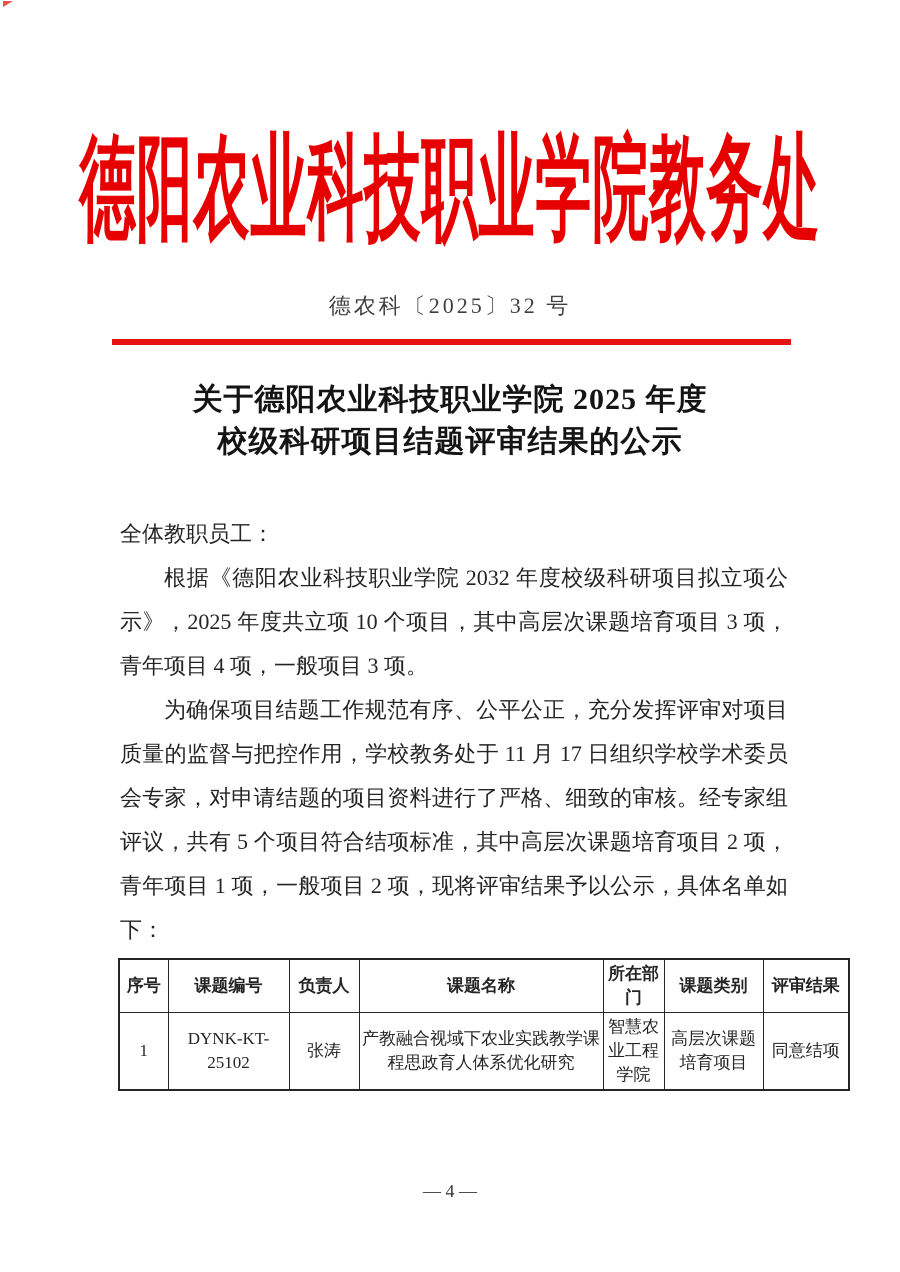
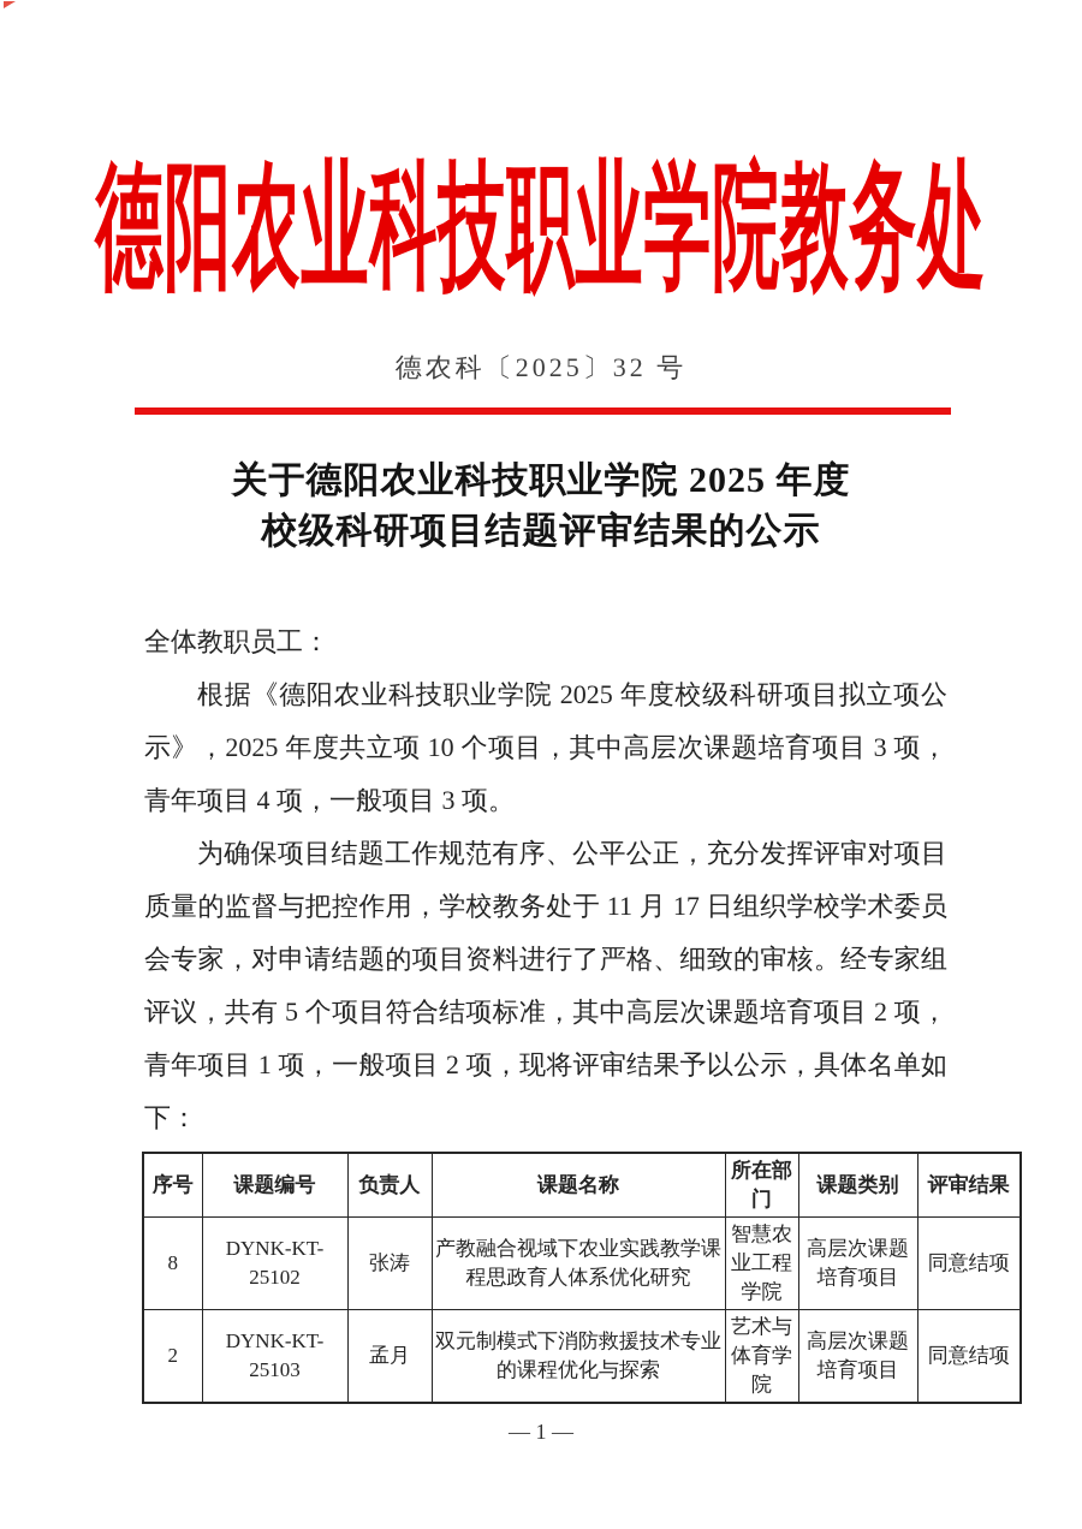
  德阳农业科技职业学院教务处
  德农科〔2025〕32 号
  关于德阳农业科技职业学院 2025 年度
  校级科研项目结题评审结果的公示
  全体教职员工：
- 根据《德阳农业科技职业学院 2032 年度校级科研项目拟立项公示》，2025 年度共立项 10 个项目，其中高层次课题培育项目 3 项，青年项目 4 项，一般项目 3 项。
+ 根据《德阳农业科技职业学院 2025 年度校级科研项目拟立项公示》，2025 年度共立项 10 个项目，其中高层次课题培育项目 3 项，青年项目 4 项，一般项目 3 项。
  为确保项目结题工作规范有序、公平公正，充分发挥评审对项目质量的监督与把控作用，学校教务处于 11 月 17 日组织学校学术委员会专家，对申请结题的项目资料进行了严格、细致的审核。经专家组评议，共有 5 个项目符合结项标准，其中高层次课题培育项目 2 项，青年项目 1 项，一般项目 2 项，现将评审结果予以公示，具体名单如下：
  序号	课题编号	负责人	课题名称	所在部门	课题类别	评审结果
- 1	DYNK-KT-25102	张涛	产教融合视域下农业实践教学课程思政育人体系优化研究	智慧农业工程学院	高层次课题培育项目	同意结项
+ 8	DYNK-KT-25102	张涛	产教融合视域下农业实践教学课程思政育人体系优化研究	智慧农业工程学院	高层次课题培育项目	同意结项
+ 2	DYNK-KT-25103	孟月	双元制模式下消防救援技术专业的课程优化与探索	艺术与体育学院	高层次课题培育项目	同意结项
- — 4 —
+ — 1 —
